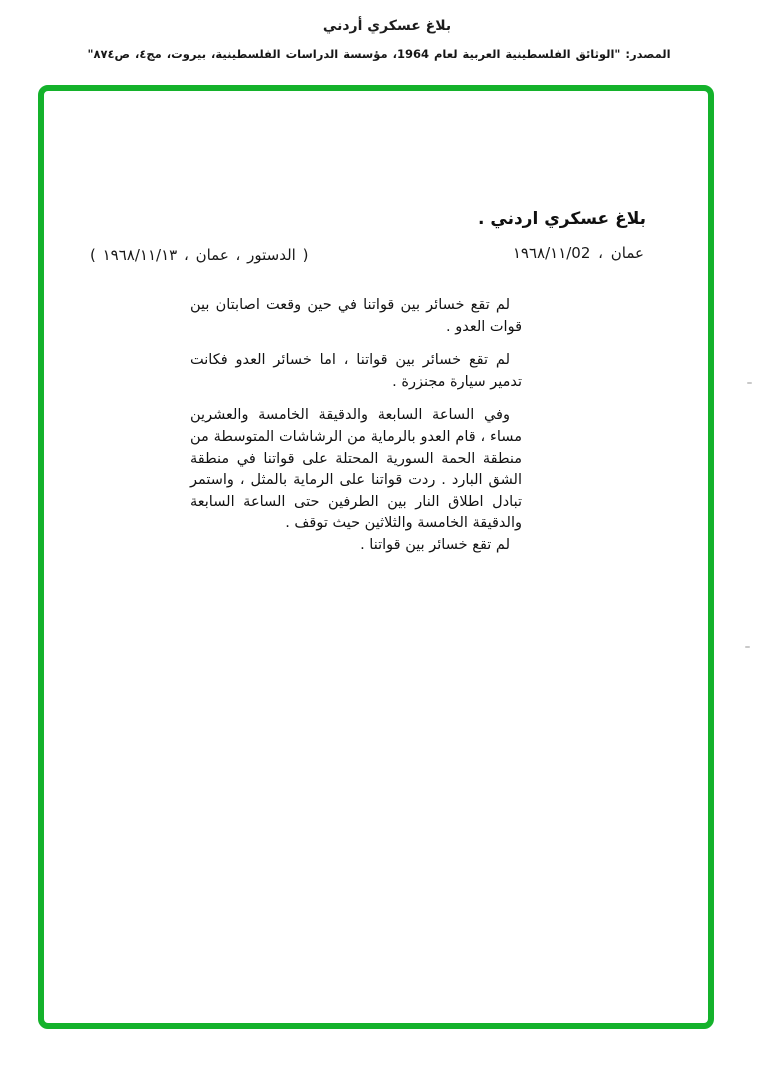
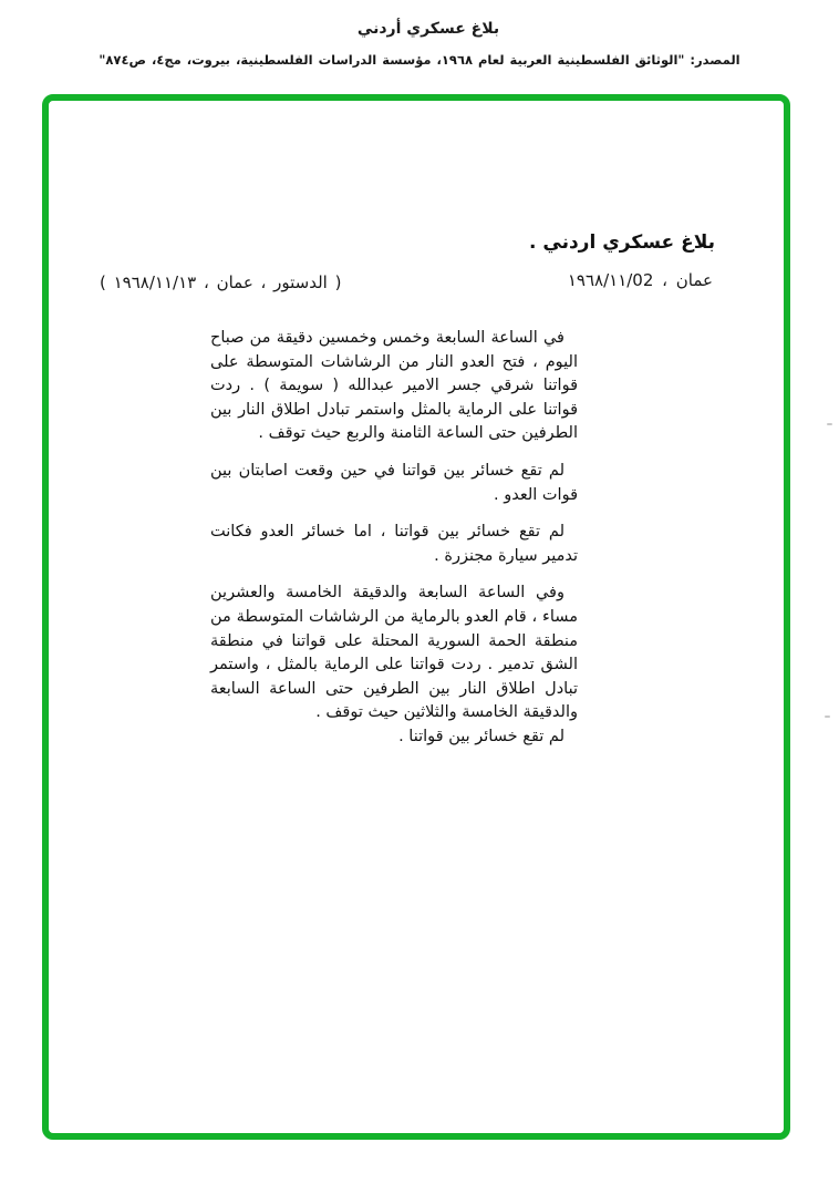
  بلاغ عسكري أردني
- المصدر: "الوثائق الفلسطينية العربية لعام 1964، مؤسسة الدراسات الفلسطينية، بيروت، مج٤، ص٨٧٤"
+ المصدر: "الوثائق الفلسطينية العربية لعام ١٩٦٨، مؤسسة الدراسات الفلسطينية، بيروت، مج٤، ص٨٧٤"
  بلاغ عسكري اردني .
  عمان ، ١٩٦٨/١١/02
  ( الدستور ، عمان ، ١٩٦٨/١١/١٣ )
+ في الساعة السابعة وخمس وخمسين دقيقة من صباح اليوم ، فتح العدو النار من الرشاشات المتوسطة على قواتنا شرقي جسر الامير عبدالله ( سويمة ) . ردت قواتنا على الرماية بالمثل واستمر تبادل اطلاق النار بين الطرفين حتى الساعة الثامنة والربع حيث توقف .
  لم تقع خسائر بين قواتنا في حين وقعت اصابتان بين قوات العدو .
  لم تقع خسائر بين قواتنا ، اما خسائر العدو فكانت تدمير سيارة مجنزرة .
- وفي الساعة السابعة والدقيقة الخامسة والعشرين مساء ، قام العدو بالرماية من الرشاشات المتوسطة من منطقة الحمة السورية المحتلة على قواتنا في منطقة الشق البارد . ردت قواتنا على الرماية بالمثل ، واستمر تبادل اطلاق النار بين الطرفين حتى الساعة السابعة والدقيقة الخامسة والثلاثين حيث توقف .
+ وفي الساعة السابعة والدقيقة الخامسة والعشرين مساء ، قام العدو بالرماية من الرشاشات المتوسطة من منطقة الحمة السورية المحتلة على قواتنا في منطقة الشق تدمير . ردت قواتنا على الرماية بالمثل ، واستمر تبادل اطلاق النار بين الطرفين حتى الساعة السابعة والدقيقة الخامسة والثلاثين حيث توقف .
  لم تقع خسائر بين قواتنا .
